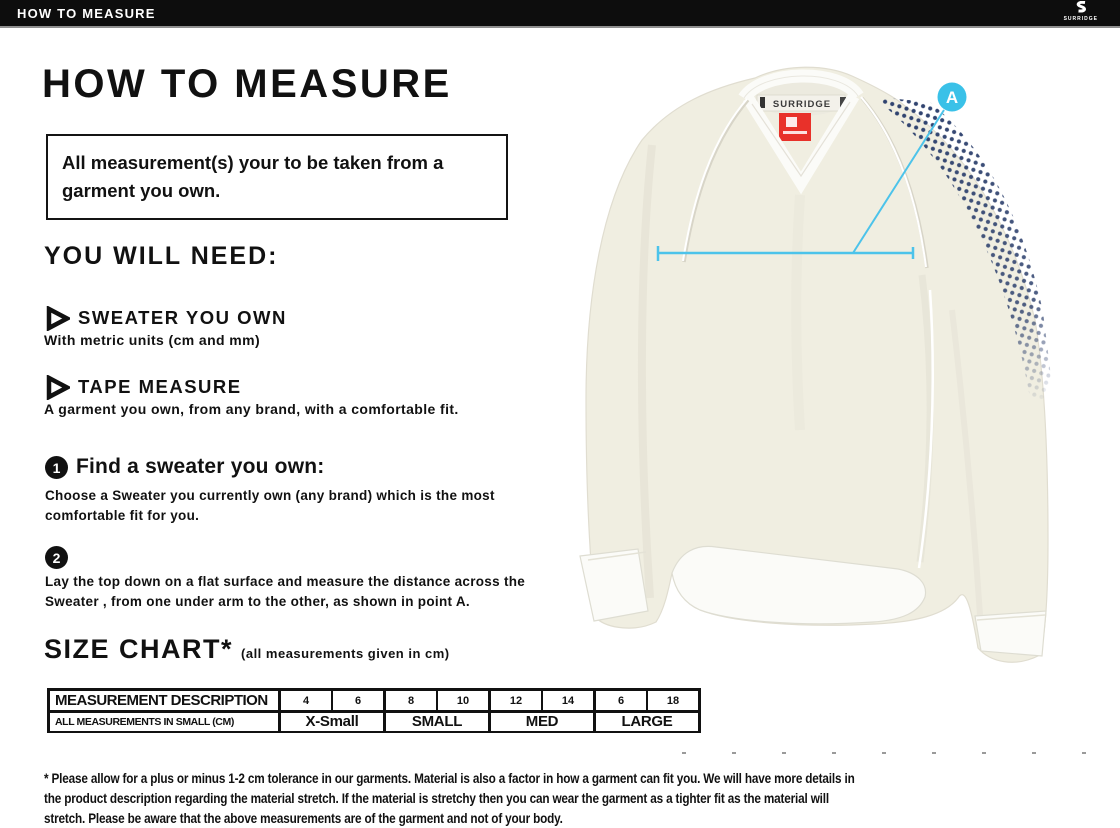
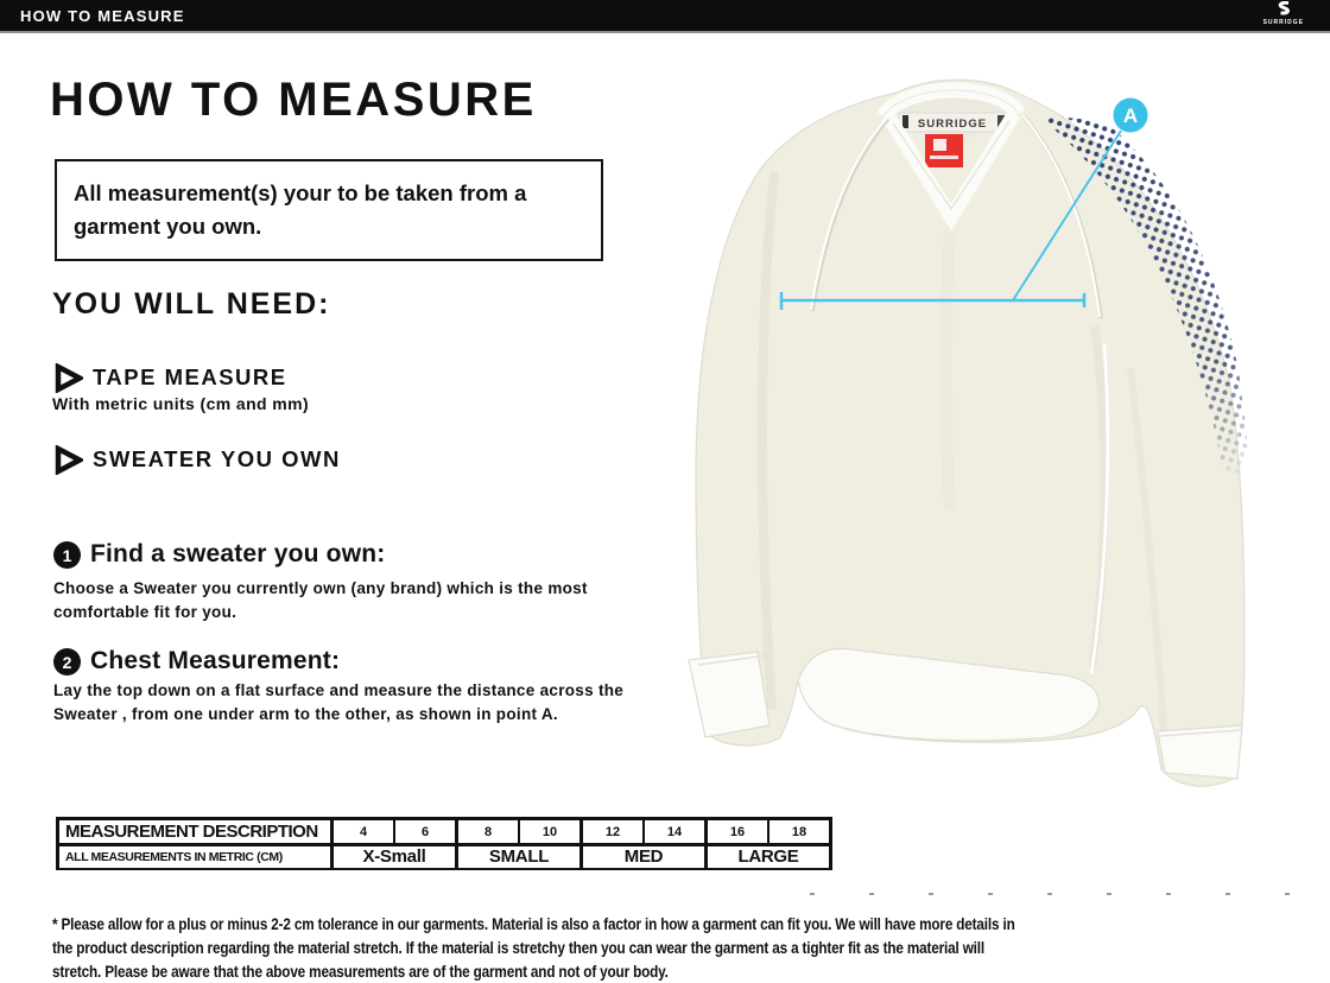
  HOW TO MEASURE
  HOW TO MEASURE
  All measurement(s) your to be taken from a garment you own.
  YOU WILL NEED:
- SWEATER YOU OWN
+ TAPE MEASURE
  With metric units (cm and mm)
- TAPE MEASURE
+ SWEATER YOU OWN
- A garment you own, from any brand, with a comfortable fit.
  1
  Find a sweater you own:
  Choose a Sweater you currently own (any brand) which is the most comfortable fit for you.
  2
+ Chest Measurement:
  Lay the top down on a flat surface and measure the distance across the Sweater , from one under arm to the other, as shown in point A.
- SIZE CHART* (all measurements given in cm)
- MEASUREMENT DESCRIPTION	4	6	8	10	12	14	6	18
+ MEASUREMENT DESCRIPTION	4	6	8	10	12	14	16	18
- ALL MEASUREMENTS IN SMALL (CM)	X-Small	SMALL	MED	LARGE
+ ALL MEASUREMENTS IN METRIC (CM)	X-Small	SMALL	MED	LARGE
- * Please allow for a plus or minus 1-2 cm tolerance in our garments. Material is also a factor in how a garment can fit you. We will have more details in the product description regarding the material stretch. If the material is stretchy then you can wear the garment as a tighter fit as the material will stretch. Please be aware that the above measurements are of the garment and not of your body.
+ * Please allow for a plus or minus 2-2 cm tolerance in our garments. Material is also a factor in how a garment can fit you. We will have more details in the product description regarding the material stretch. If the material is stretchy then you can wear the garment as a tighter fit as the material will stretch. Please be aware that the above measurements are of the garment and not of your body.
  SURRIDGE
  A
